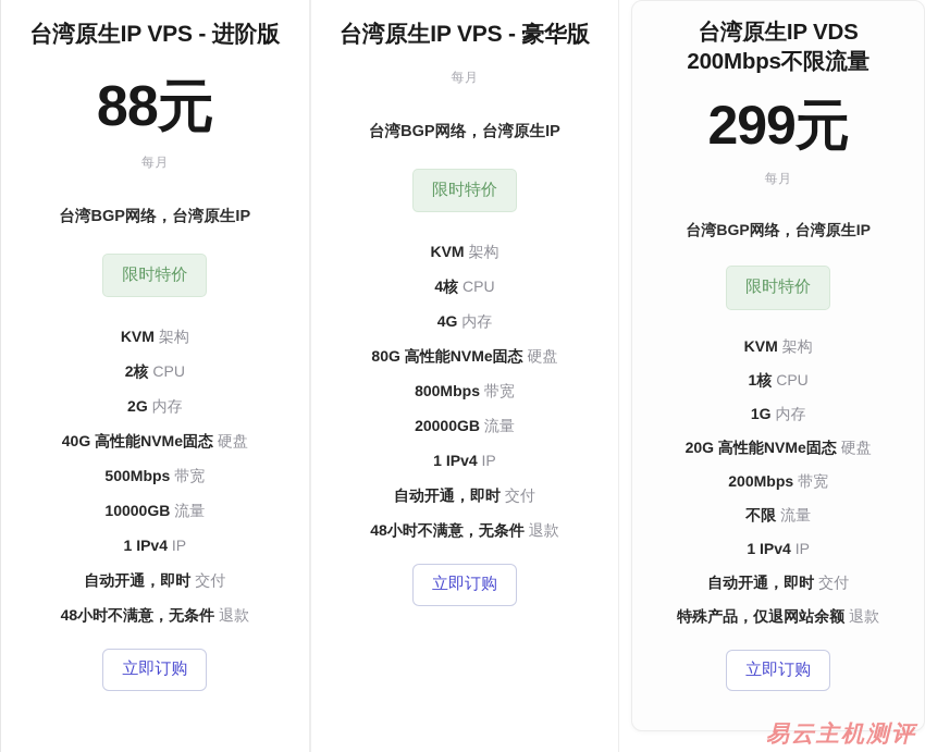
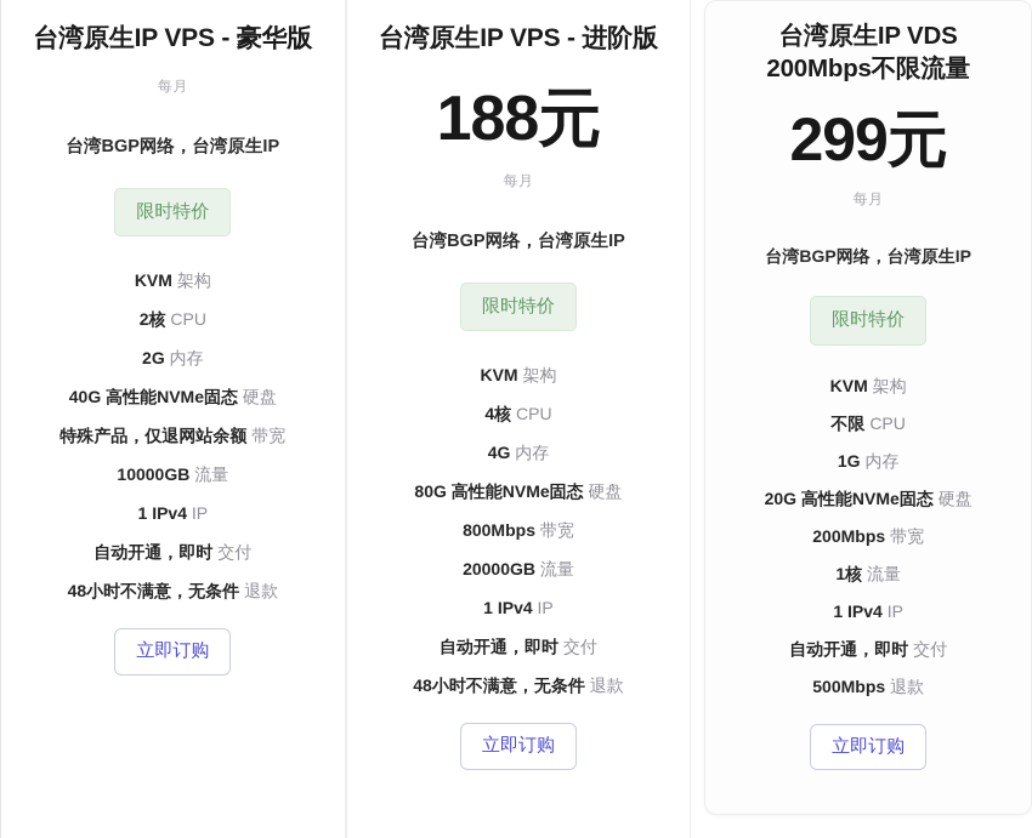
- 台湾原生IP VPS - 进阶版
+ 台湾原生IP VPS - 豪华版
- 88元
  每月
  台湾BGP网络，台湾原生IP
  限时特价
  KVM 架构
  2核 CPU
  2G 内存
  40G 高性能NVMe固态 硬盘
- 500Mbps 带宽
+ 特殊产品，仅退网站余额 带宽
  10000GB 流量
  1 IPv4 IP
  自动开通，即时 交付
  48小时不满意，无条件 退款
  立即订购
- 台湾原生IP VPS - 豪华版
+ 台湾原生IP VPS - 进阶版
+ 188元
  每月
  台湾BGP网络，台湾原生IP
  限时特价
  KVM 架构
  4核 CPU
  4G 内存
  80G 高性能NVMe固态 硬盘
  800Mbps 带宽
  20000GB 流量
  1 IPv4 IP
  自动开通，即时 交付
  48小时不满意，无条件 退款
  立即订购
  台湾原生IP VDS 200Mbps不限流量
  299元
  每月
  台湾BGP网络，台湾原生IP
  限时特价
  KVM 架构
- 1核 CPU
+ 不限 CPU
  1G 内存
  20G 高性能NVMe固态 硬盘
  200Mbps 带宽
- 不限 流量
+ 1核 流量
  1 IPv4 IP
  自动开通，即时 交付
- 特殊产品，仅退网站余额 退款
+ 500Mbps 退款
  立即订购
- 易云主机测评
